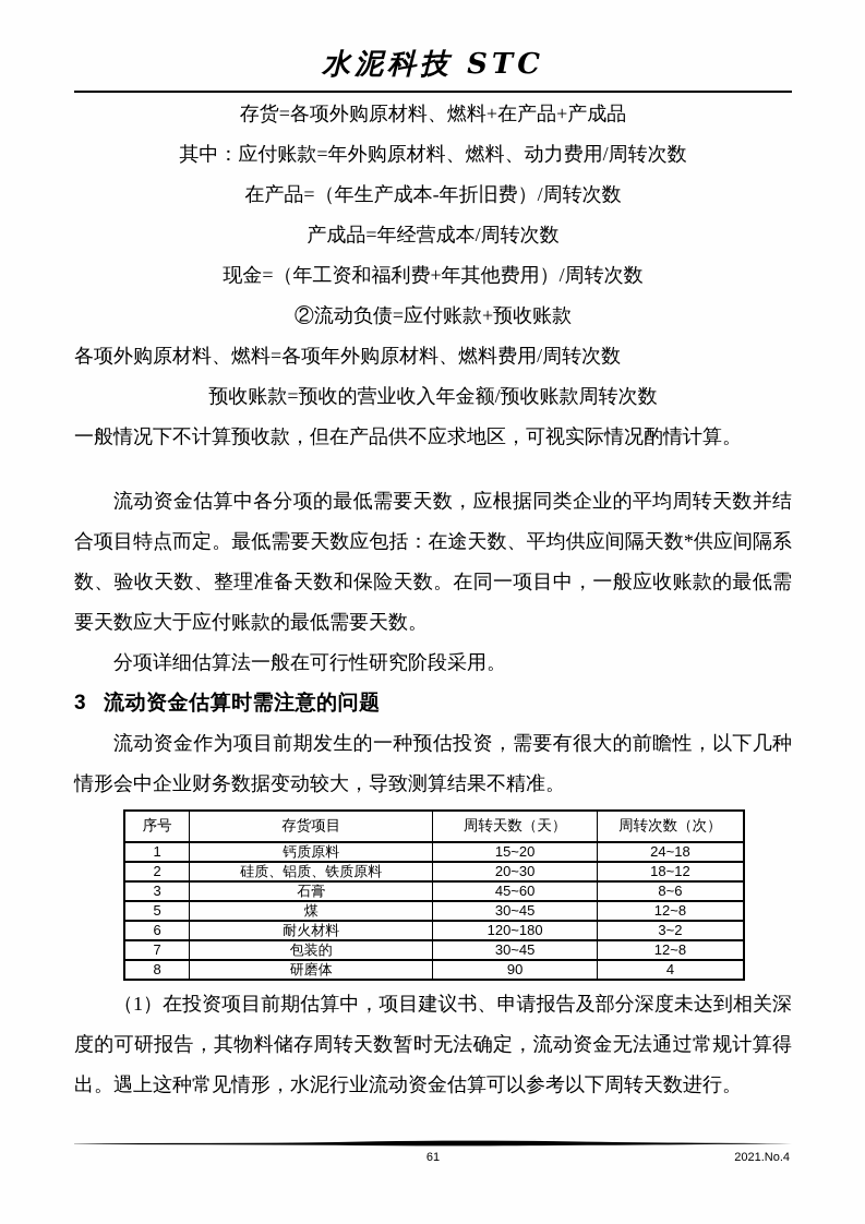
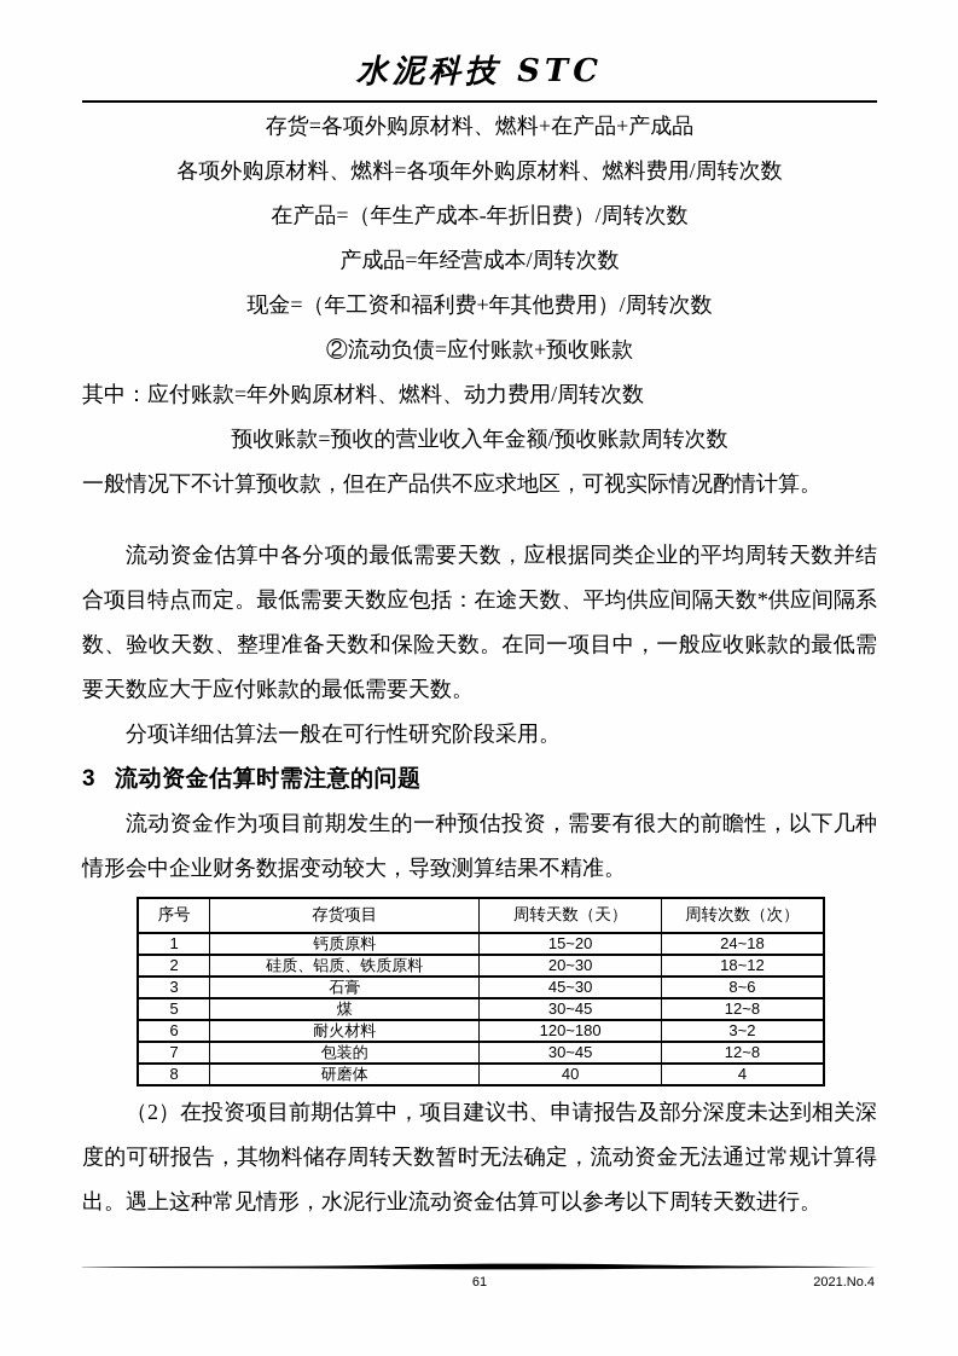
  水泥科技 STC
  存货=各项外购原材料、燃料+在产品+产成品
- 其中：应付账款=年外购原材料、燃料、动力费用/周转次数
+ 各项外购原材料、燃料=各项年外购原材料、燃料费用/周转次数
  在产品=（年生产成本-年折旧费）/周转次数
  产成品=年经营成本/周转次数
  现金=（年工资和福利费+年其他费用）/周转次数
  ②流动负债=应付账款+预收账款
- 各项外购原材料、燃料=各项年外购原材料、燃料费用/周转次数
+ 其中：应付账款=年外购原材料、燃料、动力费用/周转次数
  预收账款=预收的营业收入年金额/预收账款周转次数
  一般情况下不计算预收款，但在产品供不应求地区，可视实际情况酌情计算。
  流动资金估算中各分项的最低需要天数，应根据同类企业的平均周转天数并结合项目特点而定。最低需要天数应包括：在途天数、平均供应间隔天数*供应间隔系数、验收天数、整理准备天数和保险天数。在同一项目中，一般应收账款的最低需要天数应大于应付账款的最低需要天数。
  分项详细估算法一般在可行性研究阶段采用。
  3 流动资金估算时需注意的问题
  流动资金作为项目前期发生的一种预估投资，需要有很大的前瞻性，以下几种情形会中企业财务数据变动较大，导致测算结果不精准。
  序号	存货项目	周转天数（天）	周转次数（次）
  1	钙质原料	15~20	24~18
  2	硅质、铝质、铁质原料	20~30	18~12
- 3	石膏	45~60	8~6
+ 3	石膏	45~30	8~6
  5	煤	30~45	12~8
  6	耐火材料	120~180	3~2
  7	包装的	30~45	12~8
- 8	研磨体	90	4
+ 8	研磨体	40	4
- （1）在投资项目前期估算中，项目建议书、申请报告及部分深度未达到相关深度的可研报告，其物料储存周转天数暂时无法确定，流动资金无法通过常规计算得出。遇上这种常见情形，水泥行业流动资金估算可以参考以下周转天数进行。
+ （2）在投资项目前期估算中，项目建议书、申请报告及部分深度未达到相关深度的可研报告，其物料储存周转天数暂时无法确定，流动资金无法通过常规计算得出。遇上这种常见情形，水泥行业流动资金估算可以参考以下周转天数进行。
  61
  2021.No.4
